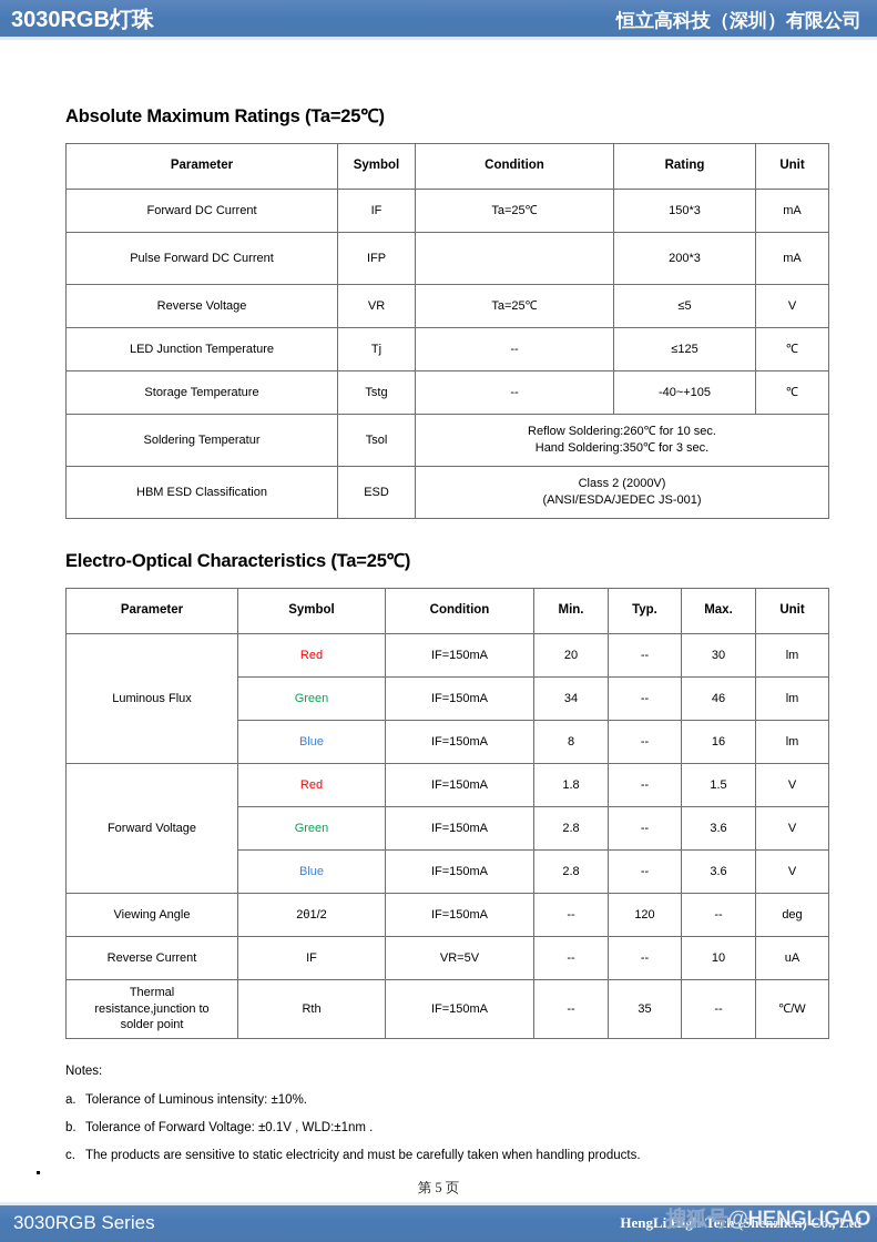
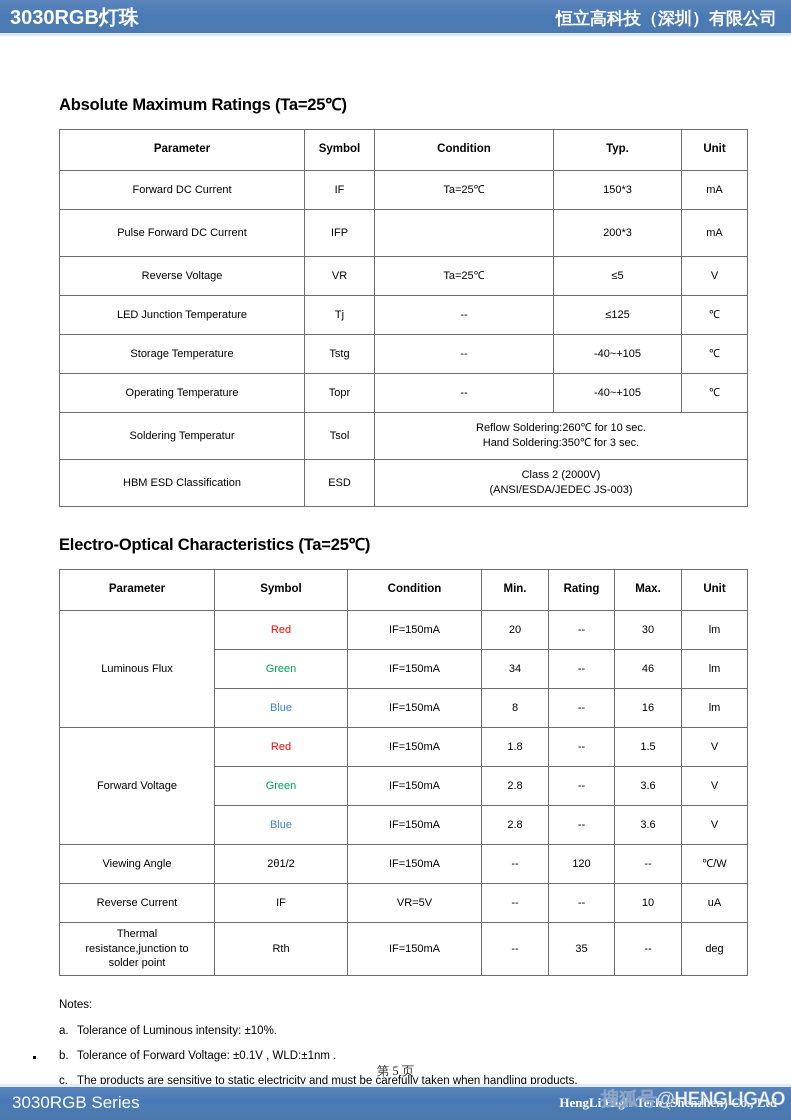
  3030RGB灯珠
  恒立高科技（深圳）有限公司
  Absolute Maximum Ratings (Ta=25℃)
- Parameter	Symbol	Condition	Rating	Unit
+ Parameter	Symbol	Condition	Typ.	Unit
  Forward DC Current	IF	Ta=25℃	150*3	mA
  Pulse Forward DC Current	IFP		200*3	mA
  Reverse Voltage	VR	Ta=25℃	≤5	V
  LED Junction Temperature	Tj	--	≤125	℃
  Storage Temperature	Tstg	--	-40~+105	℃
+ Operating Temperature	Topr	--	-40~+105	℃
  Soldering Temperatur	Tsol	Reflow Soldering:260℃ for 10 sec. Hand Soldering:350℃ for 3 sec.
- HBM ESD Classification	ESD	Class 2 (2000V) (ANSI/ESDA/JEDEC JS-001)
+ HBM ESD Classification	ESD	Class 2 (2000V) (ANSI/ESDA/JEDEC JS-003)
  Electro-Optical Characteristics (Ta=25℃)
- Parameter	Symbol	Condition	Min.	Typ.	Max.	Unit
+ Parameter	Symbol	Condition	Min.	Rating	Max.	Unit
  Luminous Flux	Red	IF=150mA	20	--	30	lm
  Green	IF=150mA	34	--	46	lm
  Blue	IF=150mA	8	--	16	lm
  Forward Voltage	Red	IF=150mA	1.8	--	1.5	V
  Green	IF=150mA	2.8	--	3.6	V
  Blue	IF=150mA	2.8	--	3.6	V
- Viewing Angle	2θ1/2	IF=150mA	--	120	--	deg
+ Viewing Angle	2θ1/2	IF=150mA	--	120	--	℃/W
  Reverse Current	IF	VR=5V	--	--	10	uA
- Thermal resistance,junction to solder point	Rth	IF=150mA	--	35	--	℃/W
+ Thermal resistance,junction to solder point	Rth	IF=150mA	--	35	--	deg
  Notes:
  a.
  Tolerance of Luminous intensity: ±10%.
  b.
  Tolerance of Forward Voltage: ±0.1V , WLD:±1nm .
  c.
  The products are sensitive to static electricity and must be carefully taken when handling products.
  第 5 页
  3030RGB Series
  HengLi High-Tech (Shenzhen) Co., Ltd
  搜狐号@HENGLIGAO
